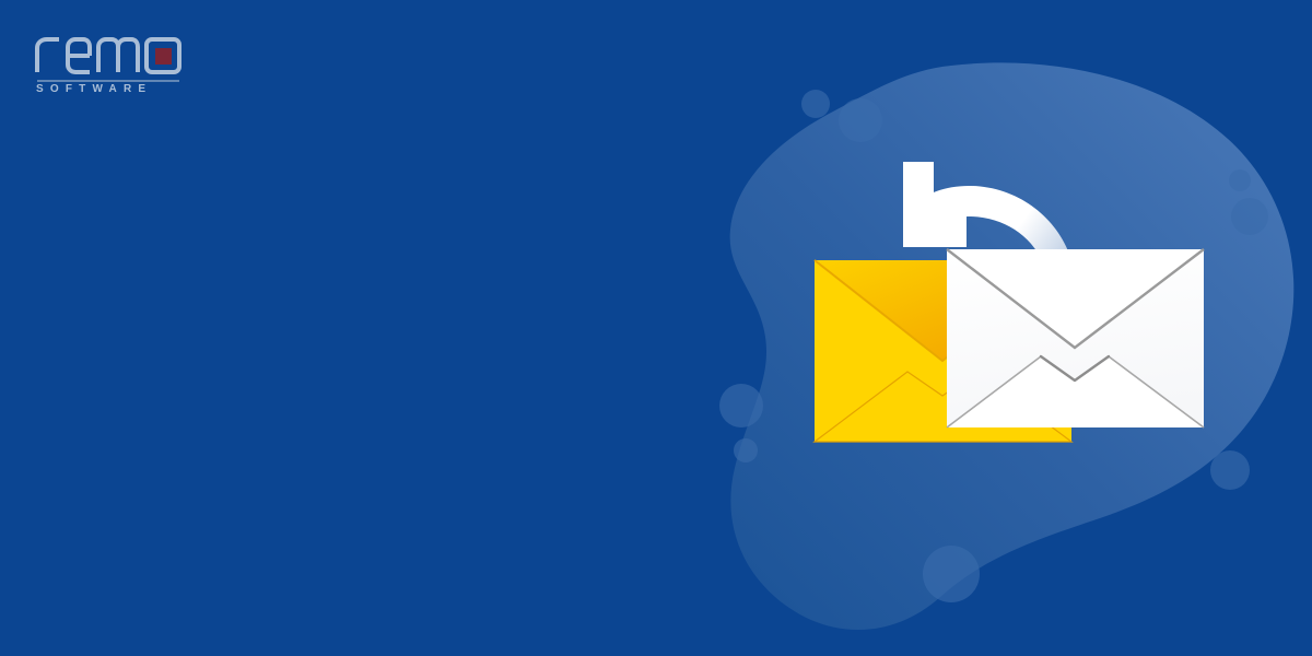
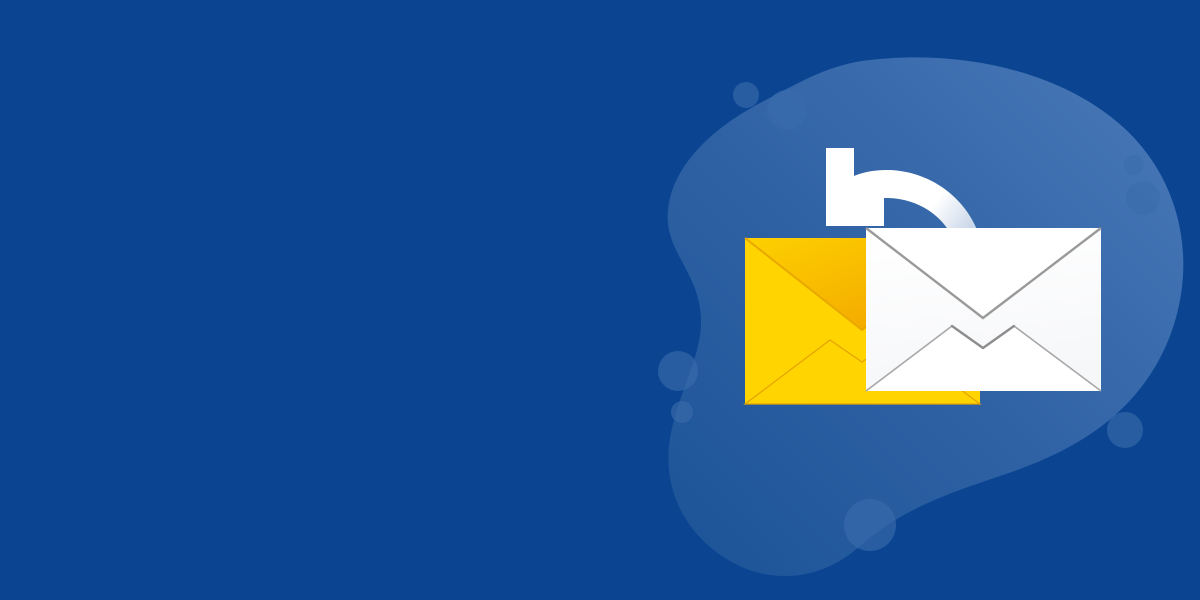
- SOFTWARE
